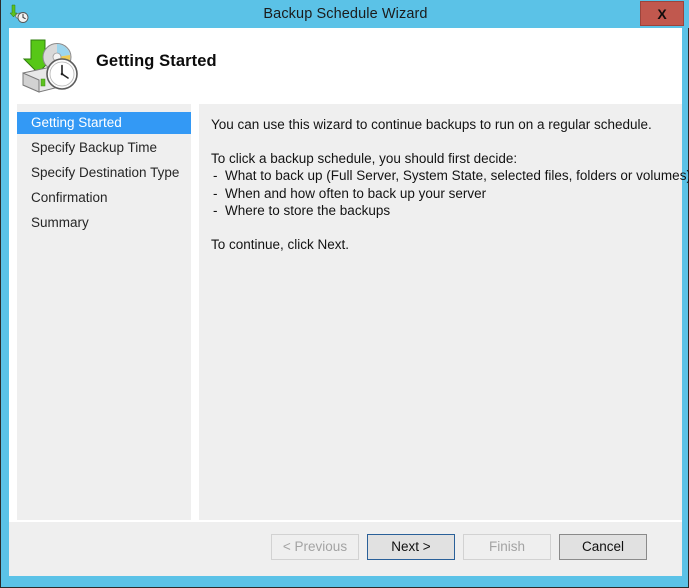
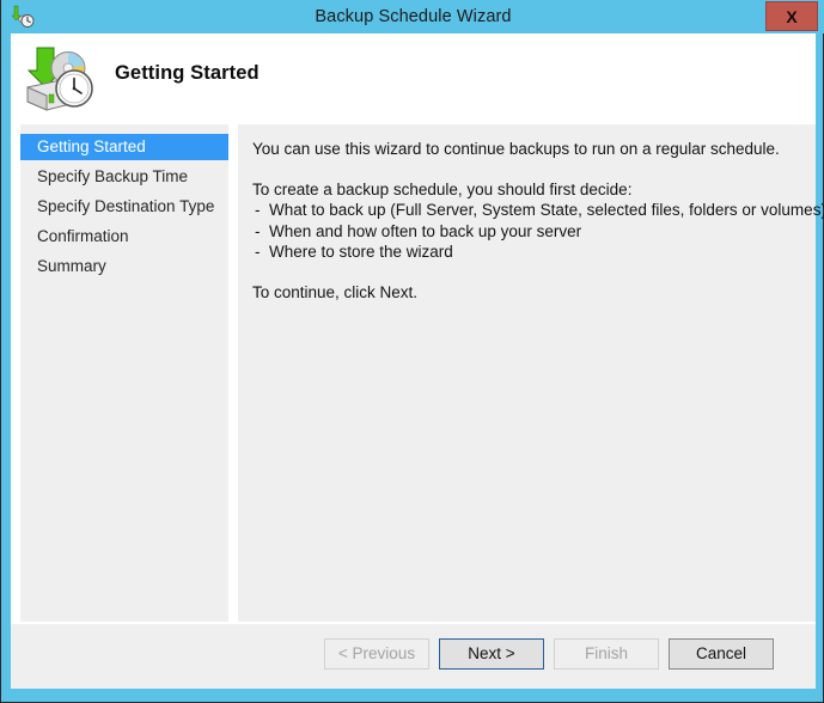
  Backup Schedule Wizard
  X
  Getting Started
  Getting Started
  Specify Backup Time
  Specify Destination Type
  Confirmation
  Summary
  You can use this wizard to continue backups to run on a regular schedule.
- To click a backup schedule, you should first decide:
+ To create a backup schedule, you should first decide:
  -
  What to back up (Full Server, System State, selected files, folders or volumes
  -
  When and how often to back up your server
  -
- Where to store the backups
+ Where to store the wizard
  To continue, click Next.
  < Previous
  Next >
  Finish
  Cancel
